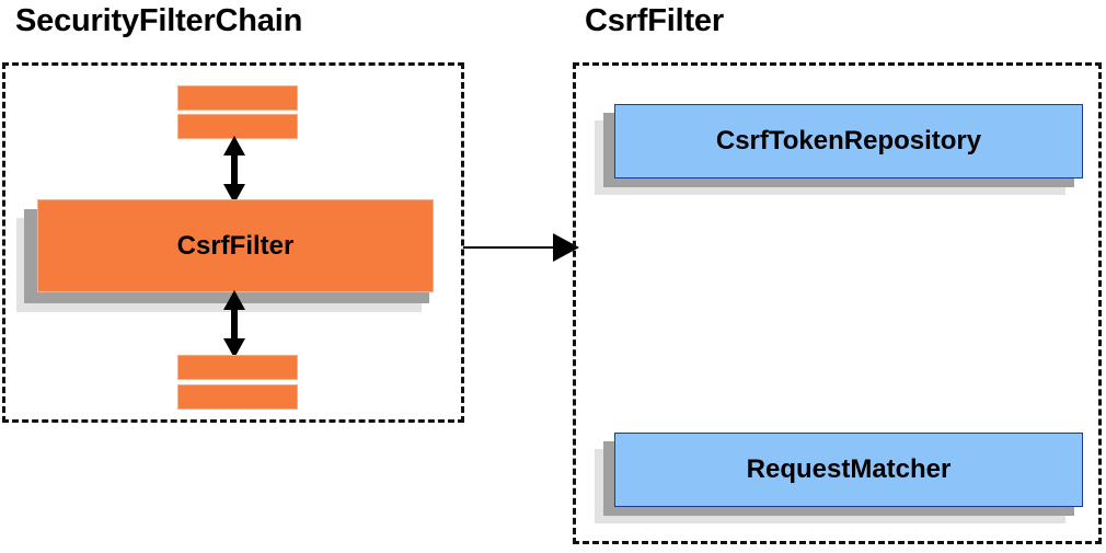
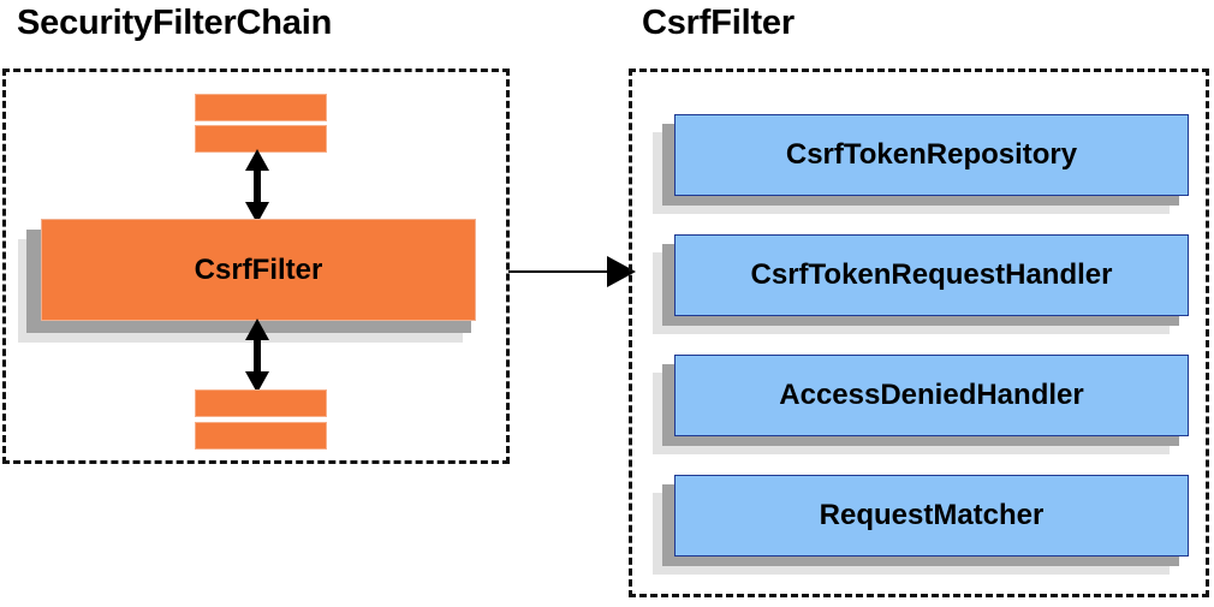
  SecurityFilterChain
  CsrfFilter
  CsrfFilter
  CsrfTokenRepository
+ CsrfTokenRequestHandler
+ AccessDeniedHandler
  RequestMatcher
